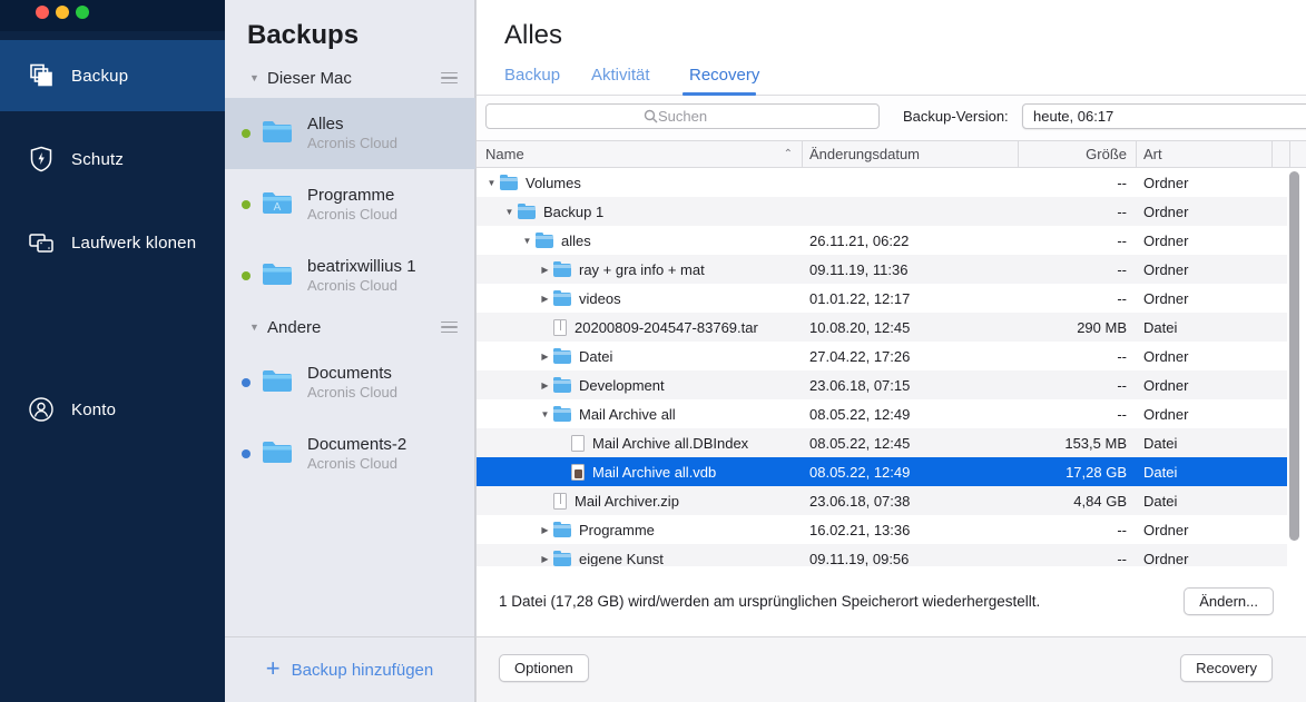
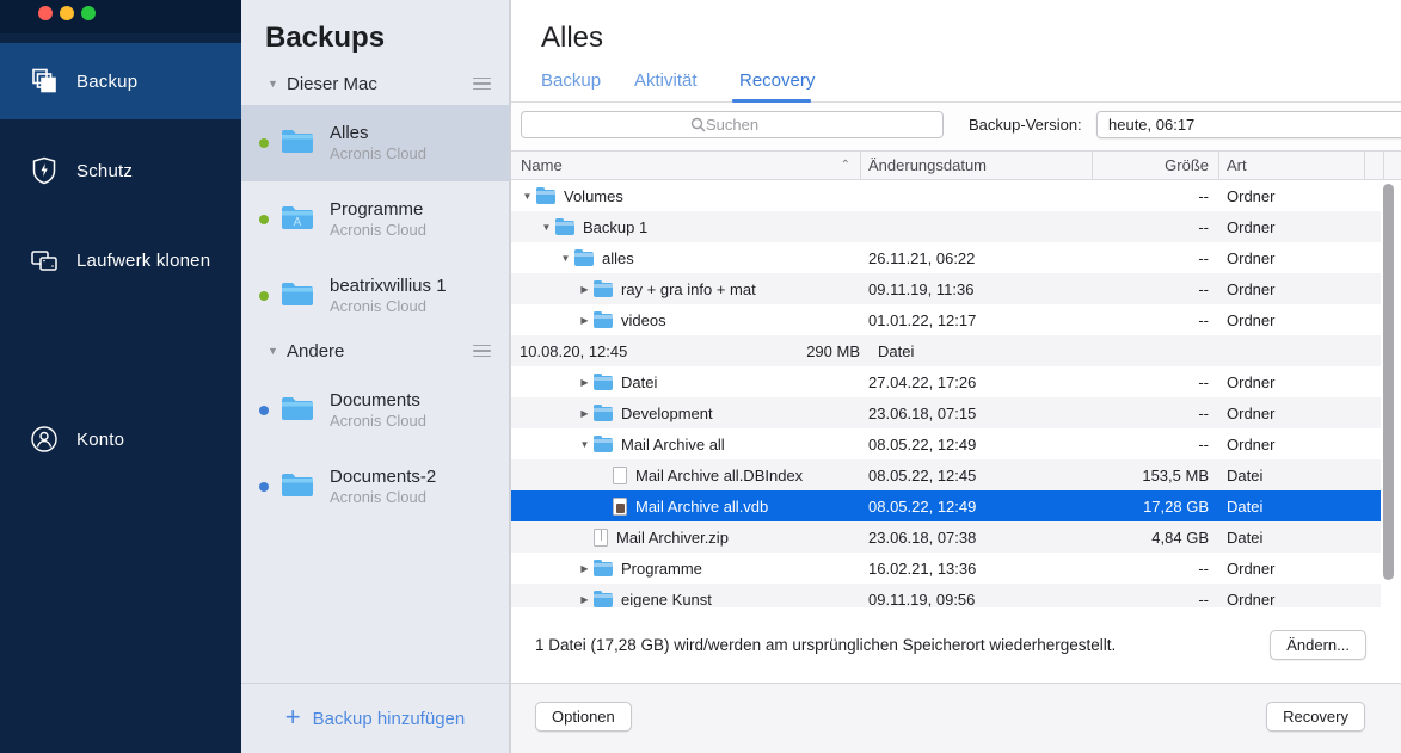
  Backup
  Schutz
  Laufwerk klonen
  Konto
  Backups
  ▼
  Dieser Mac
  Alles
  Acronis Cloud
  A
  Programme
  Acronis Cloud
  beatrixwillius 1
  Acronis Cloud
  ▼
  Andere
  Documents
  Acronis Cloud
  Documents-2
  Acronis Cloud
  +
  Backup hinzufügen
  Alles
  Backup
  Aktivität
  Recovery
  Suchen
  Backup-Version:
  heute, 06:17
  Name
  ⌃
  Änderungsdatum
  Größe
  Art
  ▼
  Volumes
  --
  Ordner
  ▼
  Backup 1
  --
  Ordner
  ▼
  alles
  26.11.21, 06:22
  --
  Ordner
  ▶
  ray + gra info + mat
  09.11.19, 11:36
  --
  Ordner
  ▶
  videos
  01.01.22, 12:17
  --
  Ordner
- 20200809-204547-83769.tar
  10.08.20, 12:45
  290 MB
  Datei
  ▶
  Datei
  27.04.22, 17:26
  --
  Ordner
  ▶
  Development
  23.06.18, 07:15
  --
  Ordner
  ▼
  Mail Archive all
  08.05.22, 12:49
  --
  Ordner
  Mail Archive all.DBIndex
  08.05.22, 12:45
  153,5 MB
  Datei
  Mail Archive all.vdb
  08.05.22, 12:49
  17,28 GB
  Datei
  Mail Archiver.zip
  23.06.18, 07:38
  4,84 GB
  Datei
  ▶
  Programme
  16.02.21, 13:36
  --
  Ordner
  ▶
  eigene Kunst
  09.11.19, 09:56
  --
  Ordner
  1 Datei (17,28 GB) wird/werden am ursprünglichen Speicherort wiederhergestellt.
  Ändern...
  Optionen
  Recovery
